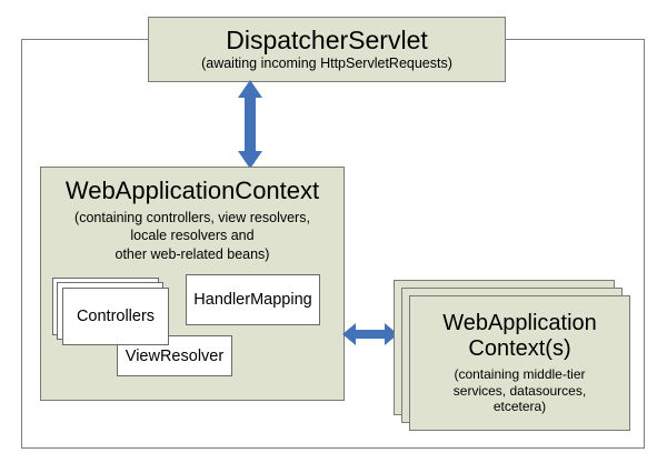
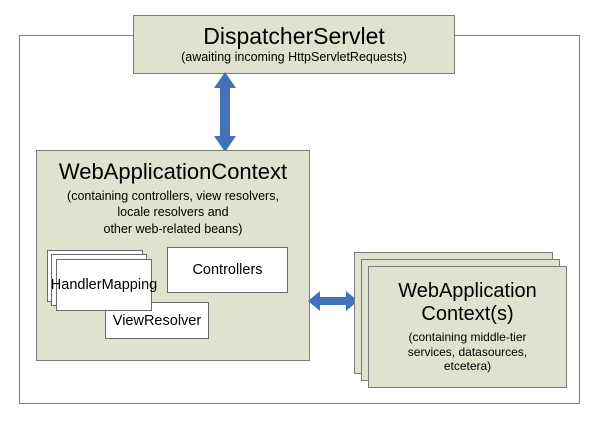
  DispatcherServlet
  (awaiting incoming HttpServletRequests)
  WebApplicationContext
  (containing controllers, view resolvers,
  locale resolvers and
  other web-related beans)
- HandlerMapping
+ Controllers
  ViewResolver
- Controllers
+ HandlerMapping
  WebApplication
  Context(s)
  (containing middle-tier
  services, datasources,
  etcetera)
